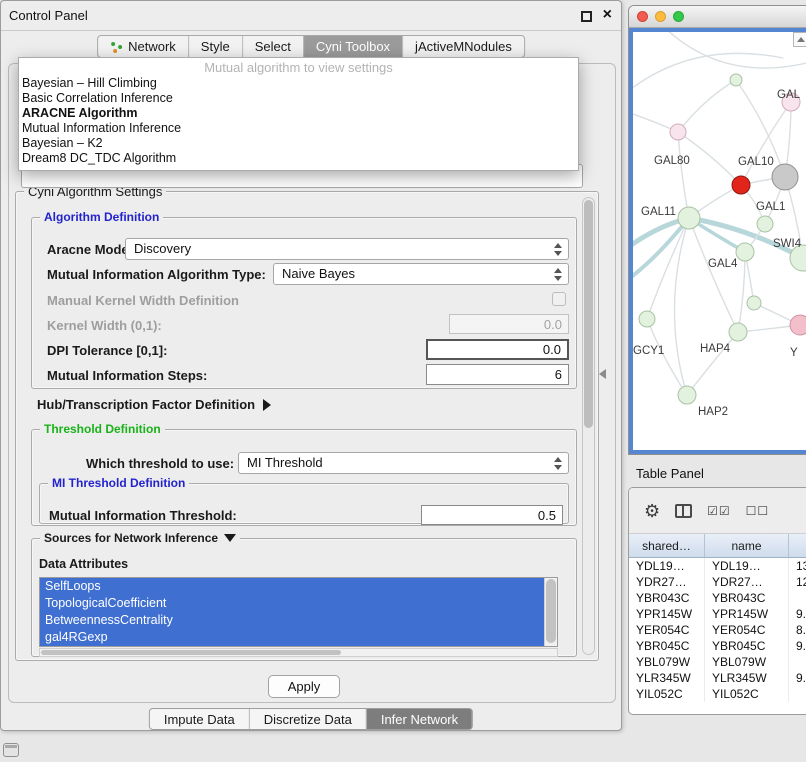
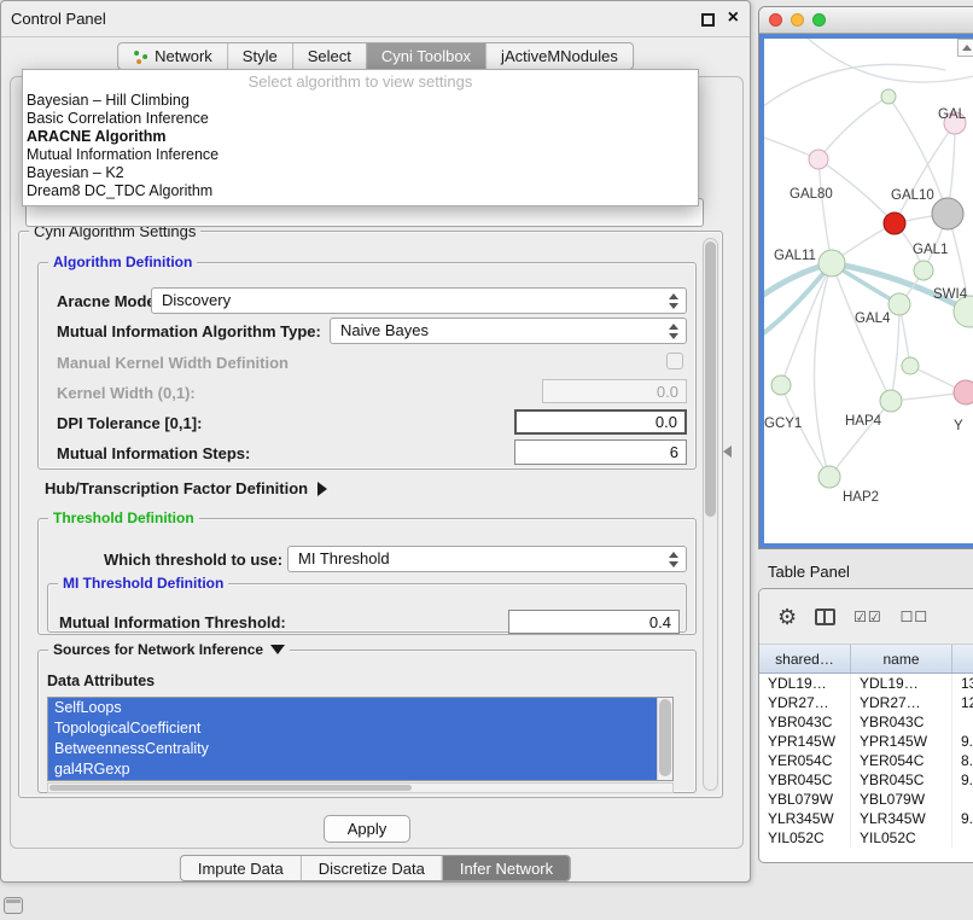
  Control Panel
  ×
  Network
  Style
  Select
  Cyni Toolbox
  jActiveMNodules
  Cyni Algorithm Settings
  Algorithm Definition
  Aracne Mod
  Discovery
  Mutual Information Algorithm Type:
  Naive Bayes
  Manual Kernel Width Definition
  Kernel Width (0,1):
  0.0
  DPI Tolerance [0,1]:
  0.0
  Mutual Information Steps:
  6
  Hub/Transcription Factor Definition
  Threshold Definition
  Which threshold to use:
  MI Threshold
  MI Threshold Definition
  Mutual Information Threshold:
- 0.5
+ 0.4
  Sources for Network Inference
  Data Attributes
  SelfLoops
  TopologicalCoefficient
  BetweennessCentrality
  gal4RGexp
  Apply
  Impute Data
  Discretize Data
  Infer Network
- Mutual algorithm to view settings
+ Select algorithm to view settings
  Bayesian – Hill Climbing
  Basic Correlation Inference
  ARACNE Algorithm
  Mutual Information Inference
  Bayesian – K2
  Dream8 DC_TDC Algorithm
  GAL
  GAL80
  GAL10
  GAL11
  GAL1
  SWI4
  GAL4
  GCY1
  HAP4
  Y
  HAP2
  Table Panel
  ⚙
  ☑☑
  ☐☐
  shared…
  name
  YDL19…
  YDL19…
  YDR27…
  YDR27…
  YBR043C
  YBR043C
  YPR145W
  YPR145W
  9.
  YER054C
  YER054C
  8.
  YBR045C
  YBR045C
  9.
  YBL079W
  YBL079W
  YLR345W
  YLR345W
  9.
  YIL052C
  YIL052C
